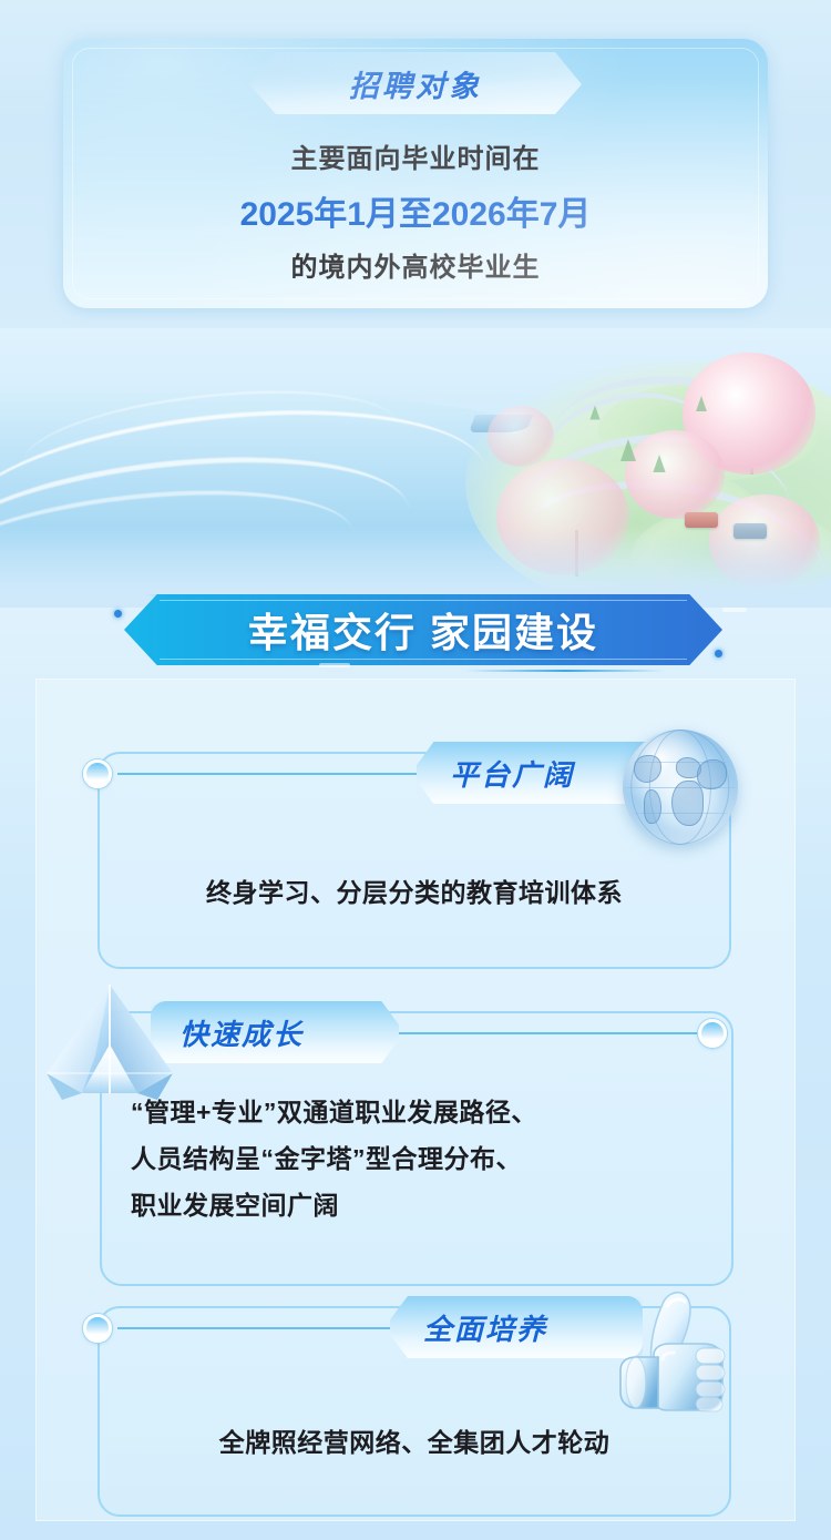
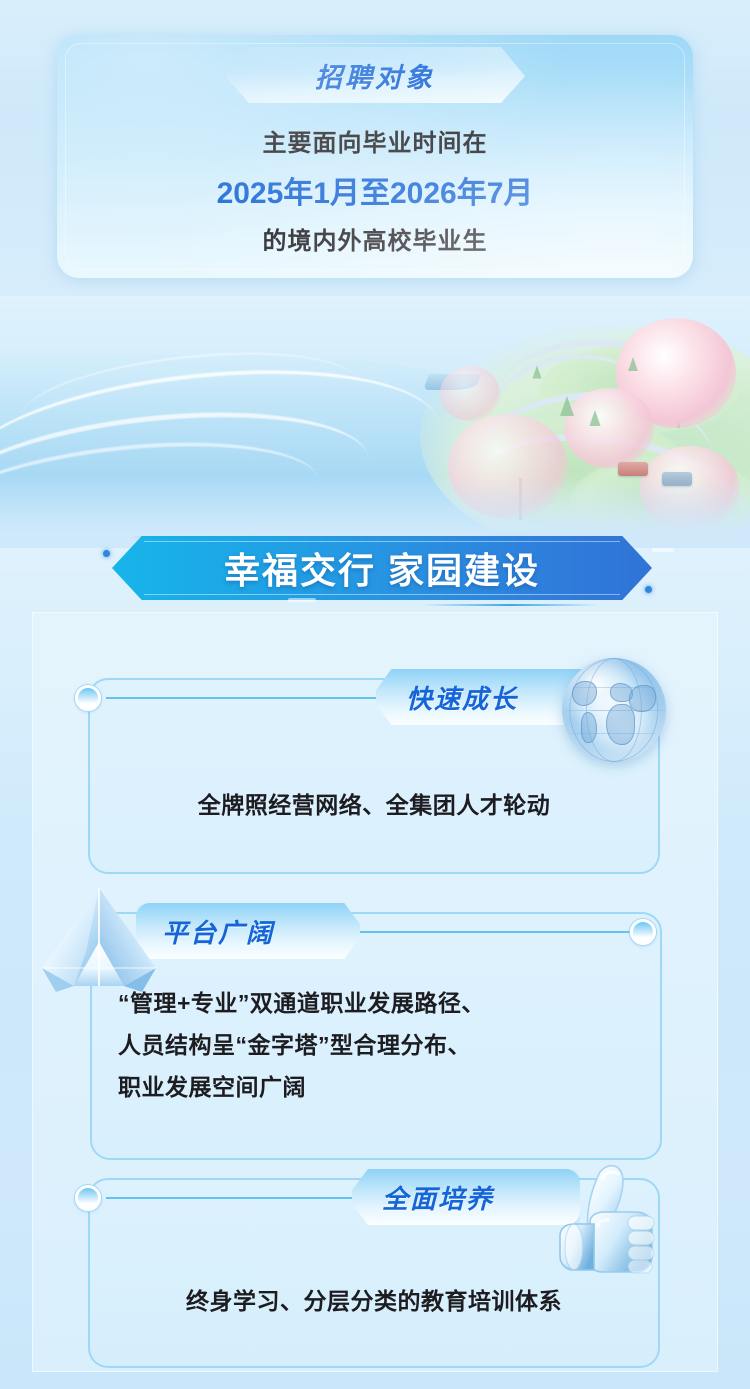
  幸福交行 家园建设
- 平台广阔
+ 快速成长
- 终身学习、分层分类的教育培训体系
+ 全牌照经营网络、全集团人才轮动
- 快速成长
+ 平台广阔
  “管理+专业”双通道职业发展路径、
  人员结构呈“金字塔”型合理分布、
  职业发展空间广阔
  全面培养
- 全牌照经营网络、全集团人才轮动
+ 终身学习、分层分类的教育培训体系
